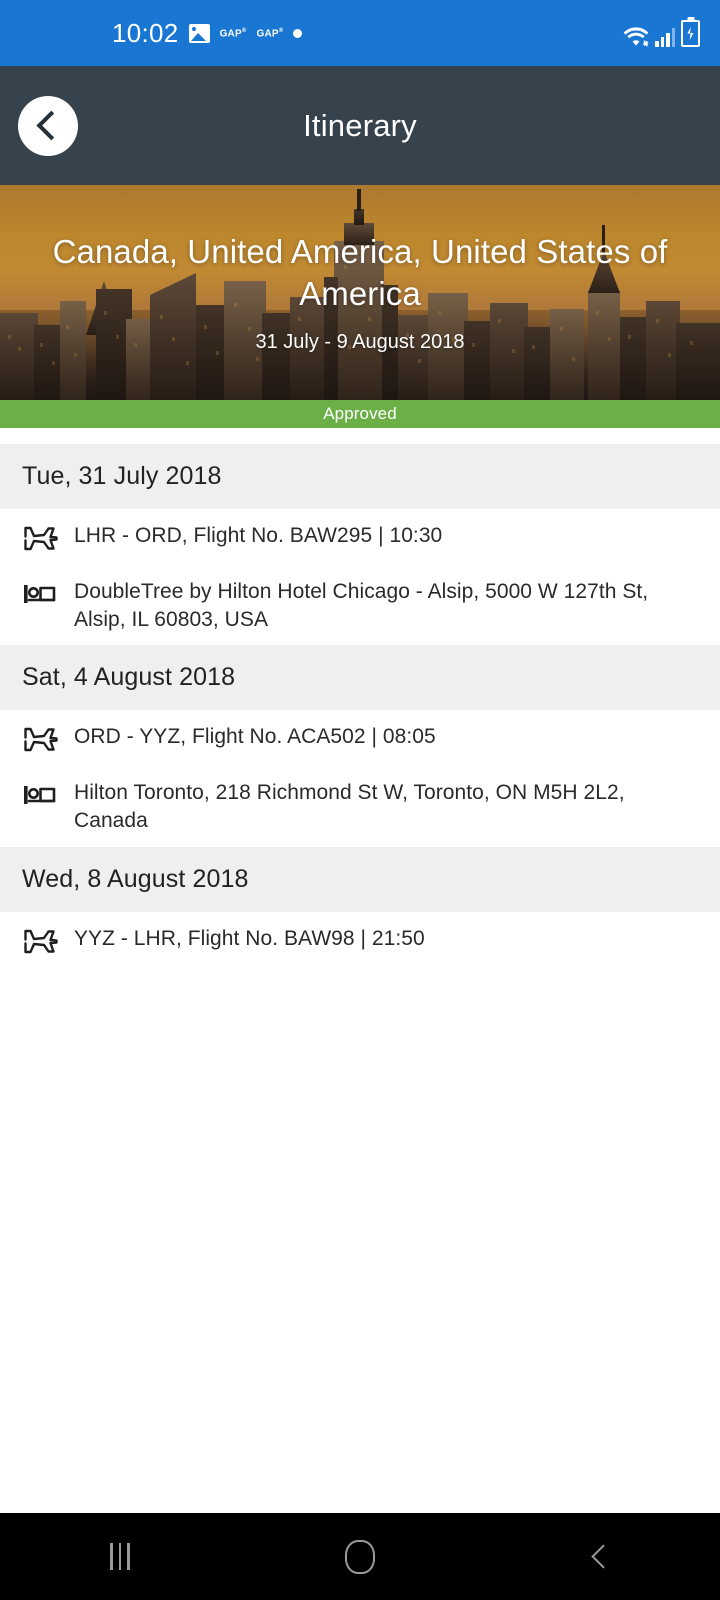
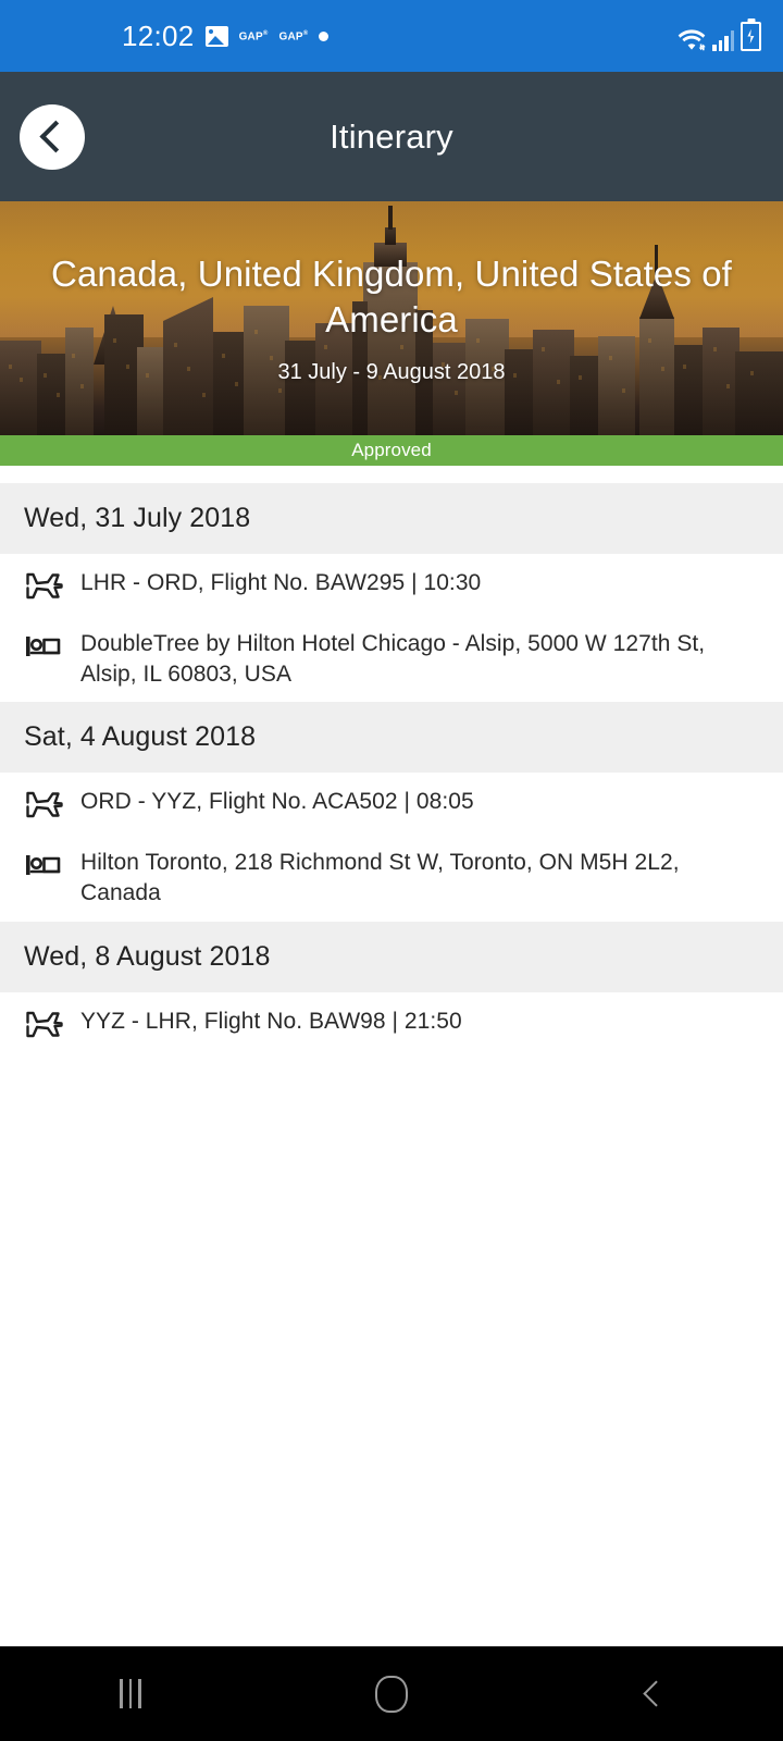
- 10:02
+ 12:02
  GAP
  GAP
  Itinerary
- Canada, United America, United States of America
+ Canada, United Kingdom, United States of America
  31 July - 9 August 2018
  Approved
- Tue, 31 July 2018
+ Wed, 31 July 2018
  LHR - ORD, Flight No. BAW295 | 10:30
  DoubleTree by Hilton Hotel Chicago - Alsip, 5000 W 127th St, Alsip, IL 60803, USA
  Sat, 4 August 2018
  ORD - YYZ, Flight No. ACA502 | 08:05
  Hilton Toronto, 218 Richmond St W, Toronto, ON M5H 2L2, Canada
  Wed, 8 August 2018
  YYZ - LHR, Flight No. BAW98 | 21:50
